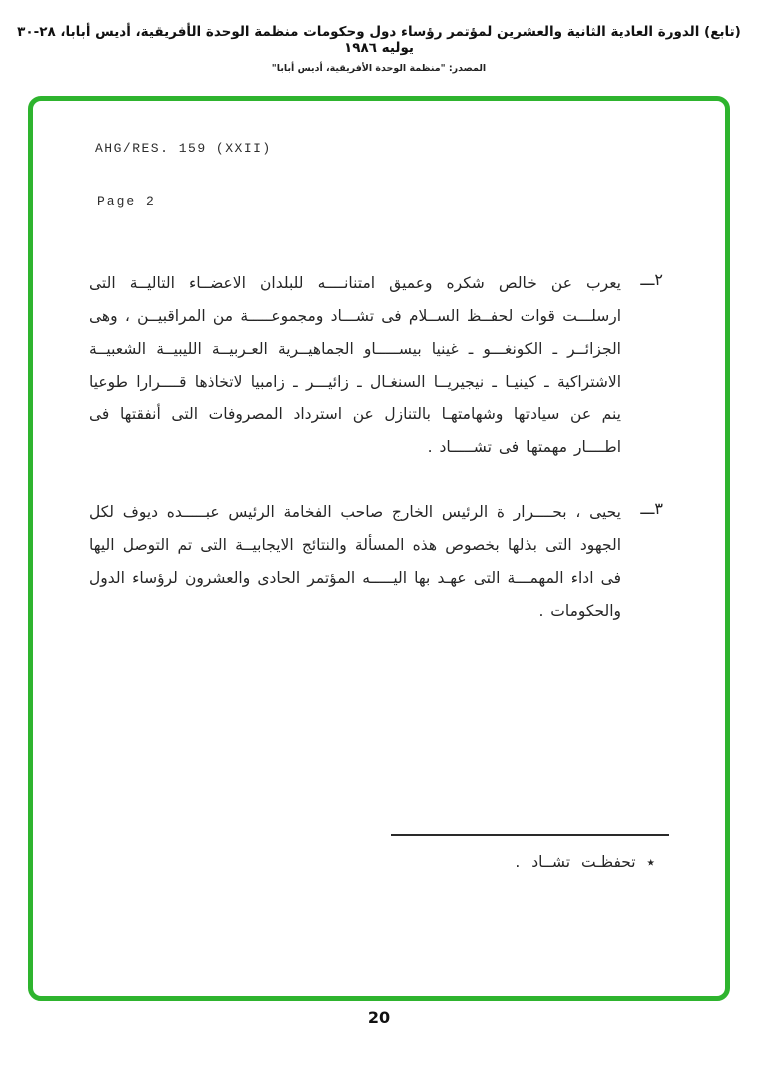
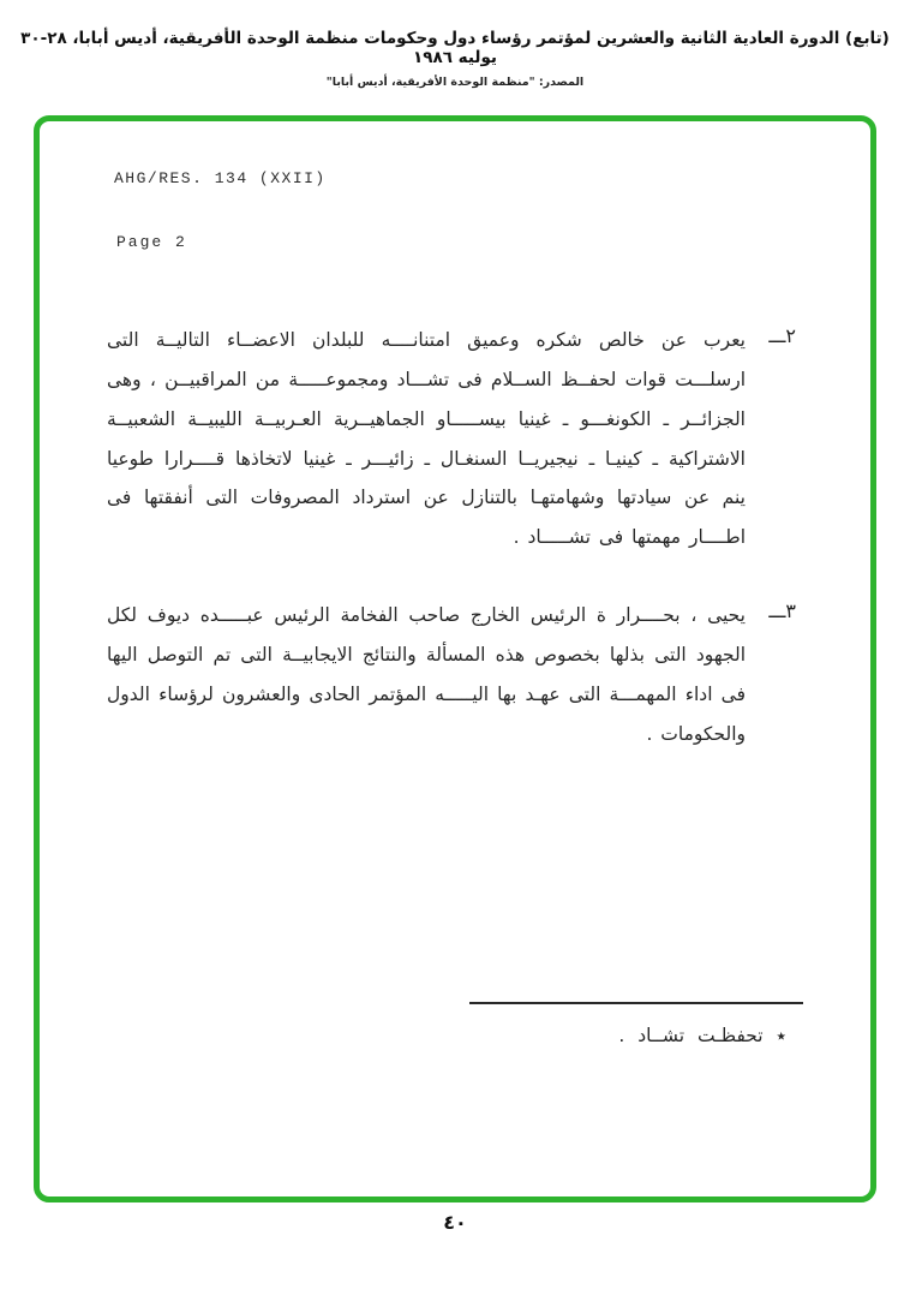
  (تابع) الدورة العادية الثانية والعشرين لمؤتمر رؤساء دول وحكومات منظمة الوحدة الأفريقية، أديس أبابا، ٢٨-٣٠ يوليه ١٩٨٦
  المصدر: "منظمة الوحدة الأفريقية، أديس أبابا"
- AHG/RES. 159 (XXII)
+ AHG/RES. 134 (XXII)
  Page 2
  ٢ـــ
- يعرب عن خالص شكره وعميق امتنانــــه للبلدان الاعضــاء التاليــة التى ارسلـــت قوات لحفــظ الســلام فى تشـــاد ومجموعـــــة من المراقبيــن ، وهى الجزائــر ـ الكونغـــو ـ غينيا بيســـــاو الجماهيــرية العـربيــة الليبيــة الشعبيــة الاشتراكية ـ كينيـا ـ نيجيريــا السنغـال ـ زائيـــر ـ زامبيا لاتخاذها قــــرارا طوعيا ينم عن سيادتها وشهامتهـا بالتنازل عن استرداد المصروفات التى أنفقتها فى اطــــار مهمتها فى تشـــــاد .
+ يعرب عن خالص شكره وعميق امتنانــــه للبلدان الاعضــاء التاليــة التى ارسلـــت قوات لحفــظ الســلام فى تشـــاد ومجموعـــــة من المراقبيــن ، وهى الجزائــر ـ الكونغـــو ـ غينيا بيســـــاو الجماهيــرية العـربيــة الليبيــة الشعبيــة الاشتراكية ـ كينيـا ـ نيجيريــا السنغـال ـ زائيـــر ـ غينيا لاتخاذها قــــرارا طوعيا ينم عن سيادتها وشهامتهـا بالتنازل عن استرداد المصروفات التى أنفقتها فى اطــــار مهمتها فى تشـــــاد .
  ٣ـــ
  يحيى ، بحــــرار ة الرئيس الخارج صاحب الفخامة الرئيس عبـــــده ديوف لكل الجهود التى بذلها بخصوص هذه المسألة والنتائج الايجابيــة التى تم التوصل اليها فى اداء المهمـــة التى عهـد بها اليـــــه المؤتمر الحادى والعشرون لرؤساء الدول والحكومات .
  ٭ تحفظـت تشــاد .
- 20
+ ٤٠
